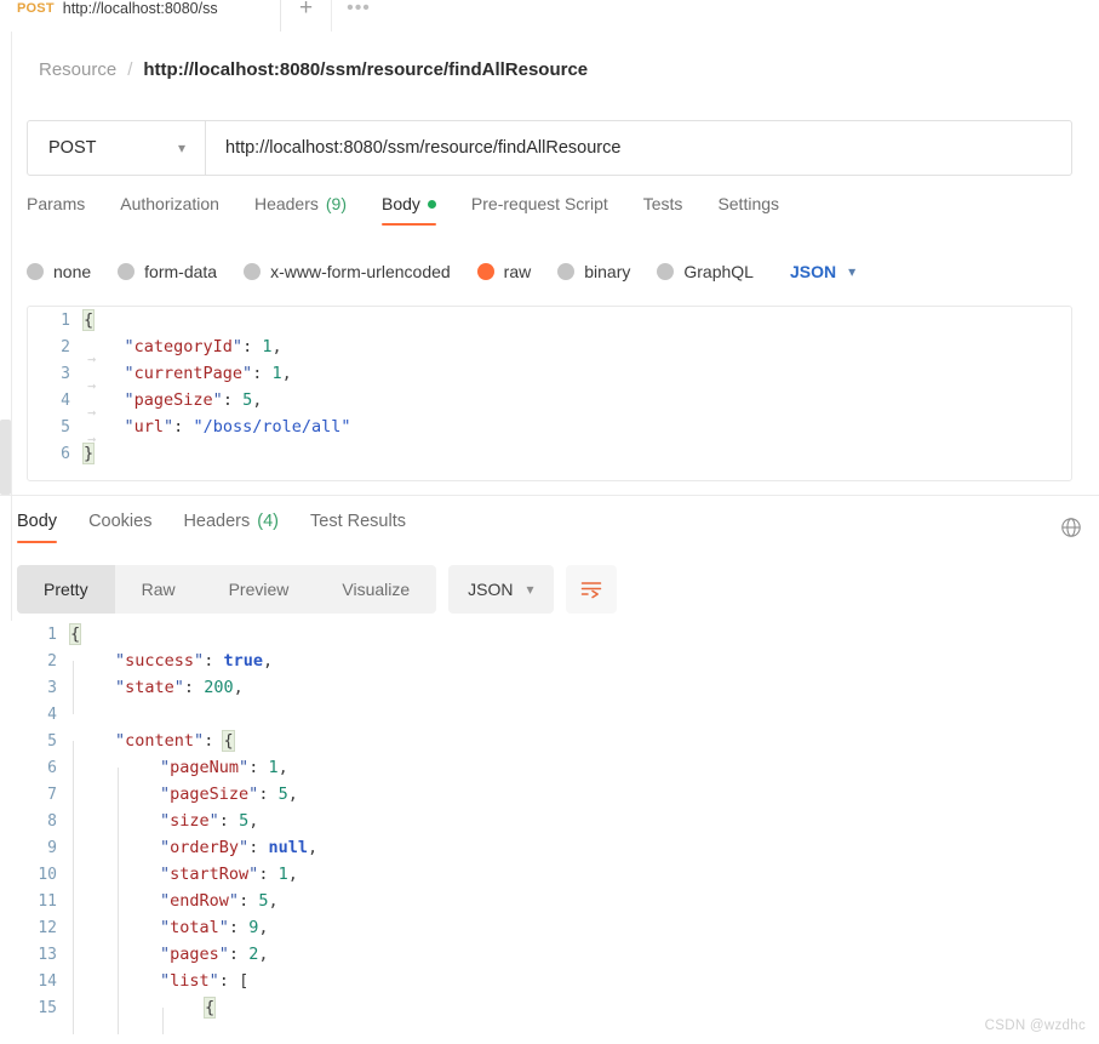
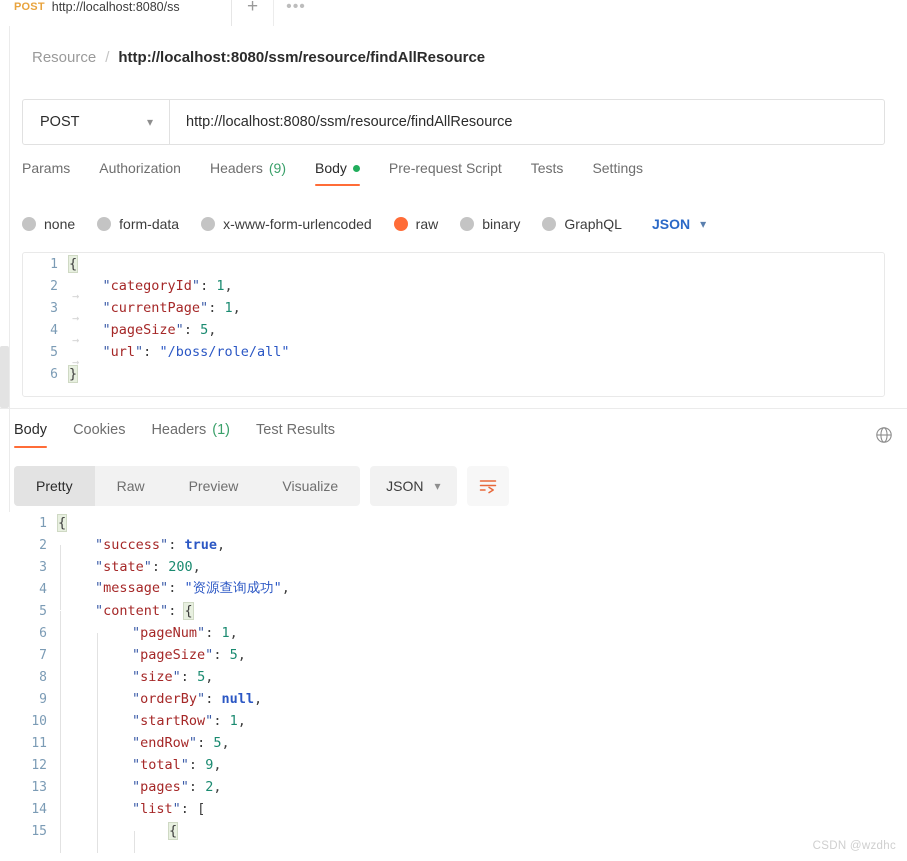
  POST
  http://localhost:8080/ss
  +
  •••
  Resource
  /
  http://localhost:8080/ssm/resource/findAllResource
  POST
  ▾
  http://localhost:8080/ssm/resource/findAllResource
  Params
  Authorization
  Headers
  (9)
  Body
  Pre-request Script
  Tests
  Settings
  none
  form-data
  x-www-form-urlencoded
  raw
  binary
  GraphQL
  JSON
  ▾
  1
  {
  2
  "categoryId": 1,
  3
  "currentPage": 1,
  4
  "pageSize": 5,
  5
  "url": "/boss/role/all"
  6
  }
  Body
  Cookies
  Headers
- (4)
+ (1)
  Test Results
  Pretty
  Raw
  Preview
  Visualize
  JSON
  ▾
  1
  {
  2
  "success": true,
  3
  "state": 200,
  4
+ "message": "资源查询成功",
  5
  "content": {
  6
  "pageNum": 1,
  7
  "pageSize": 5,
  8
  "size": 5,
  9
  "orderBy": null,
  10
  "startRow": 1,
  11
  "endRow": 5,
  12
  "total": 9,
  13
  "pages": 2,
  14
  "list": [
  15
  {
  CSDN @wzdhc
